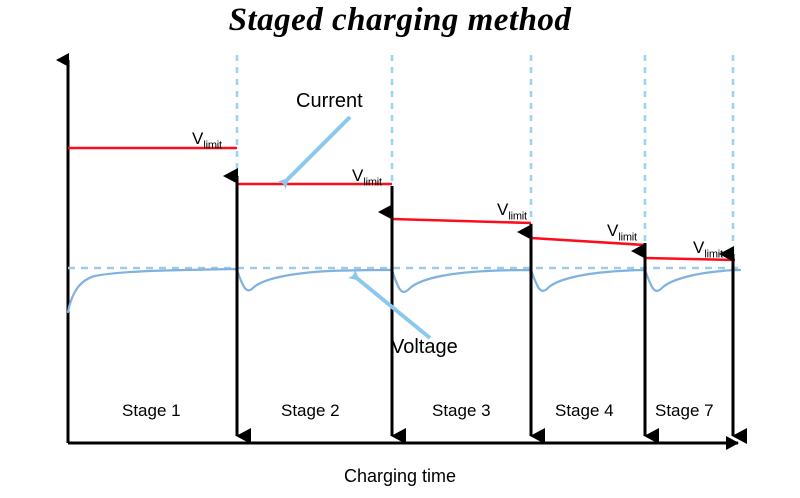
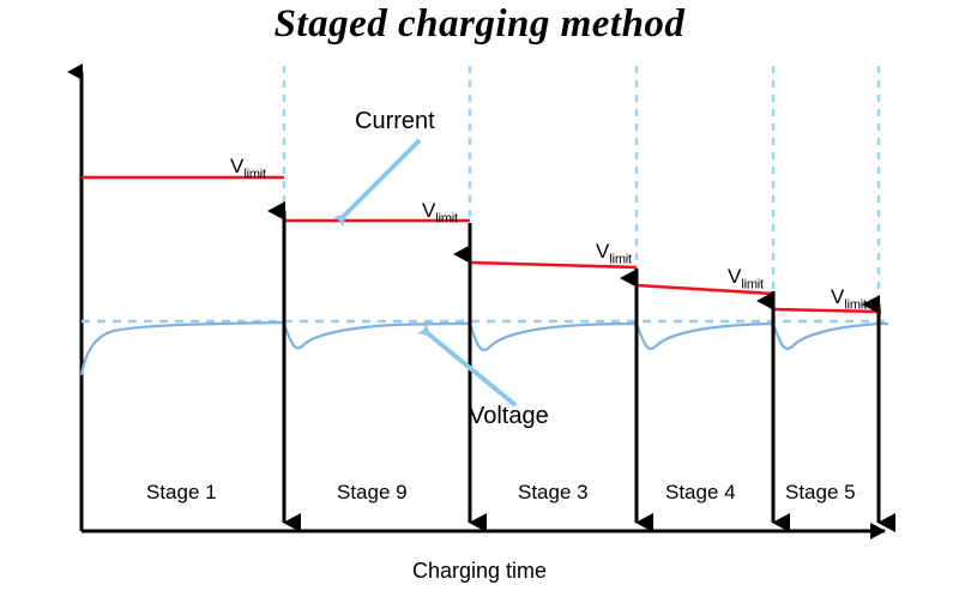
  Staged charging method
  Vlimit
  Vlimit
  Vlimit
  Vlimit
  Vlimit
  Current
  Voltage
  Stage 1
- Stage 2
+ Stage 9
  Stage 3
  Stage 4
- Stage 7
+ Stage 5
  Charging time
